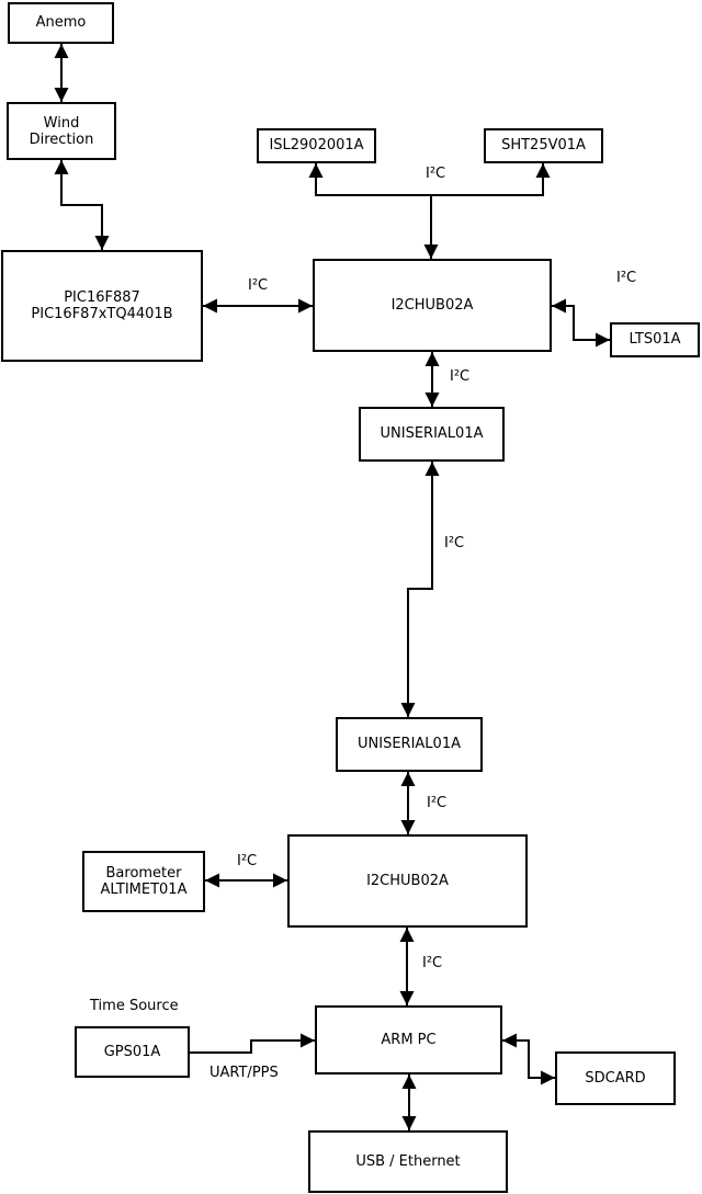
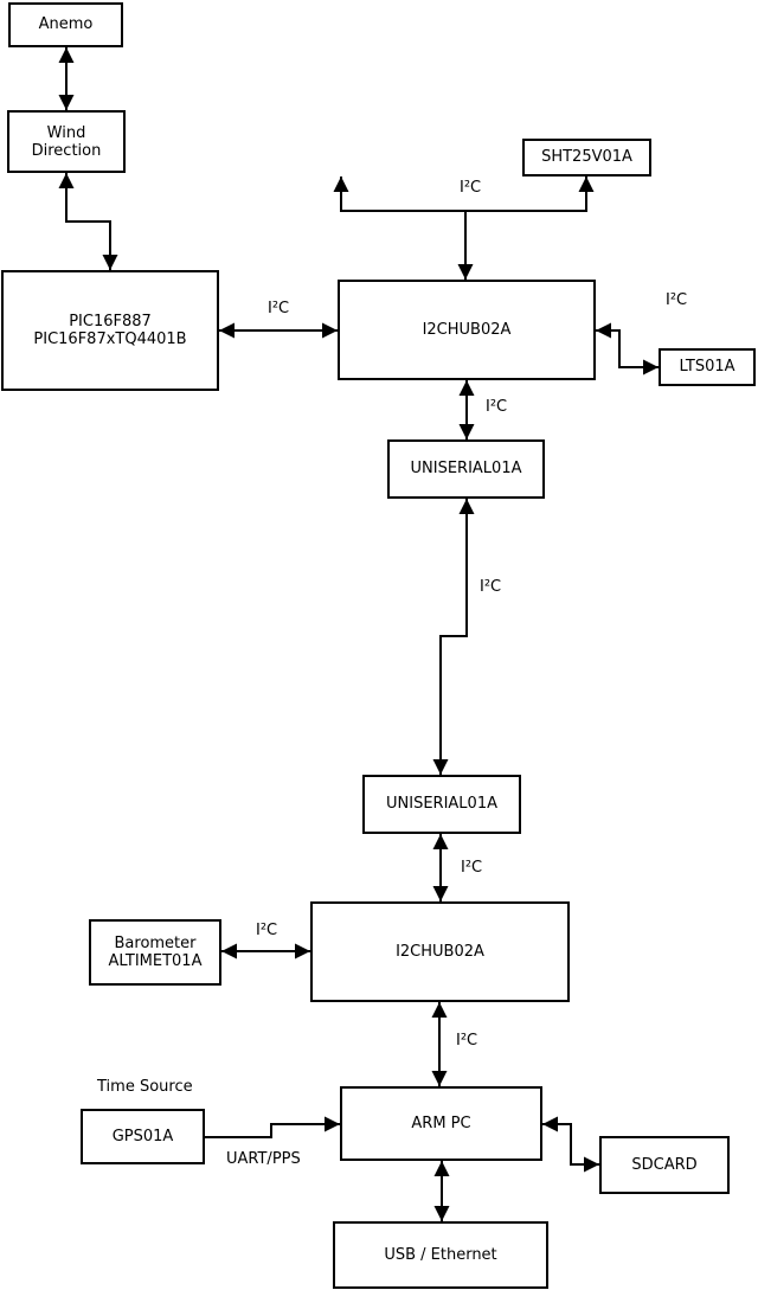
  Anemo
  Wind
  Direction
  PIC16F887
  PIC16F87xTQ4401B
- ISL2902001A
  SHT25V01A
  I2CHUB02A
  LTS01A
  UNISERIAL01A
  UNISERIAL01A
  Barometer
  ALTIMET01A
  I2CHUB02A
  ARM PC
  GPS01A
  SDCARD
  USB / Ethernet
  I²C
  I²C
  I²C
  I²C
  I²C
  I²C
  I²C
  I²C
  Time Source
  UART/PPS
